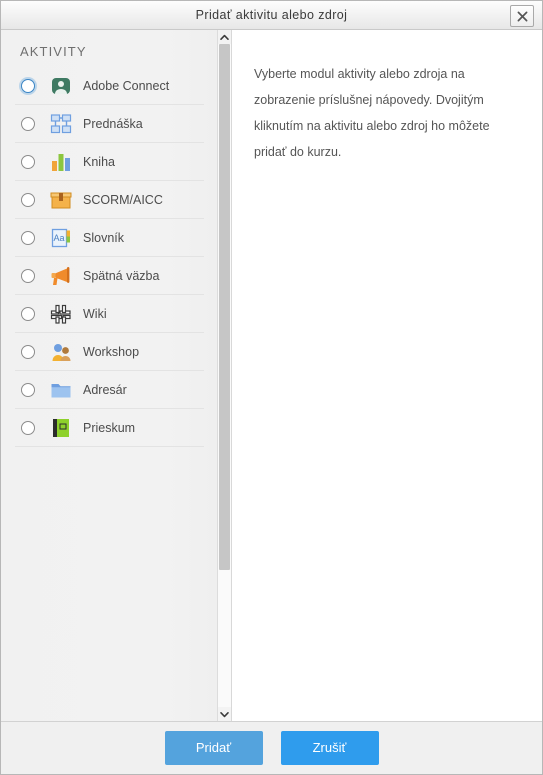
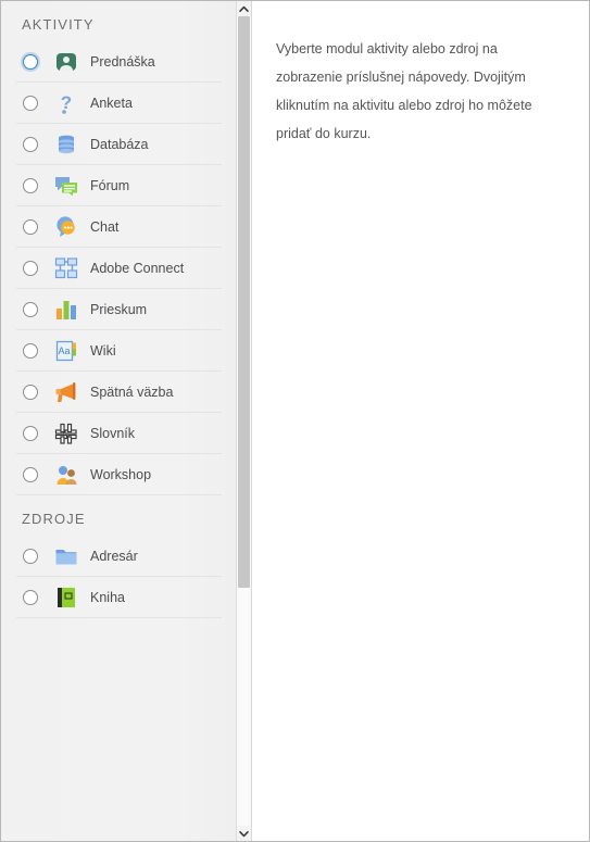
- Pridať aktivitu alebo zdroj
  AKTIVITY
- Adobe Connect
+ Prednáška
+ ?
+ Anketa
+ Databáza
+ Fórum
+ Chat
- Prednáška
+ Adobe Connect
- Kniha
+ Prieskum
- SCORM/AICC
  Aa
- Slovník
+ Wiki
  Spätná väzba
- Wiki
+ Slovník
  Workshop
+ ZDROJE
  Adresár
- Prieskum
+ Kniha
- Vyberte modul aktivity alebo zdroja na zobrazenie príslušnej nápovedy. Dvojitým kliknutím na aktivitu alebo zdroj ho môžete pridať do kurzu.
+ Vyberte modul aktivity alebo zdroj na zobrazenie príslušnej nápovedy. Dvojitým kliknutím na aktivitu alebo zdroj ho môžete pridať do kurzu.
- Pridať
- Zrušiť
